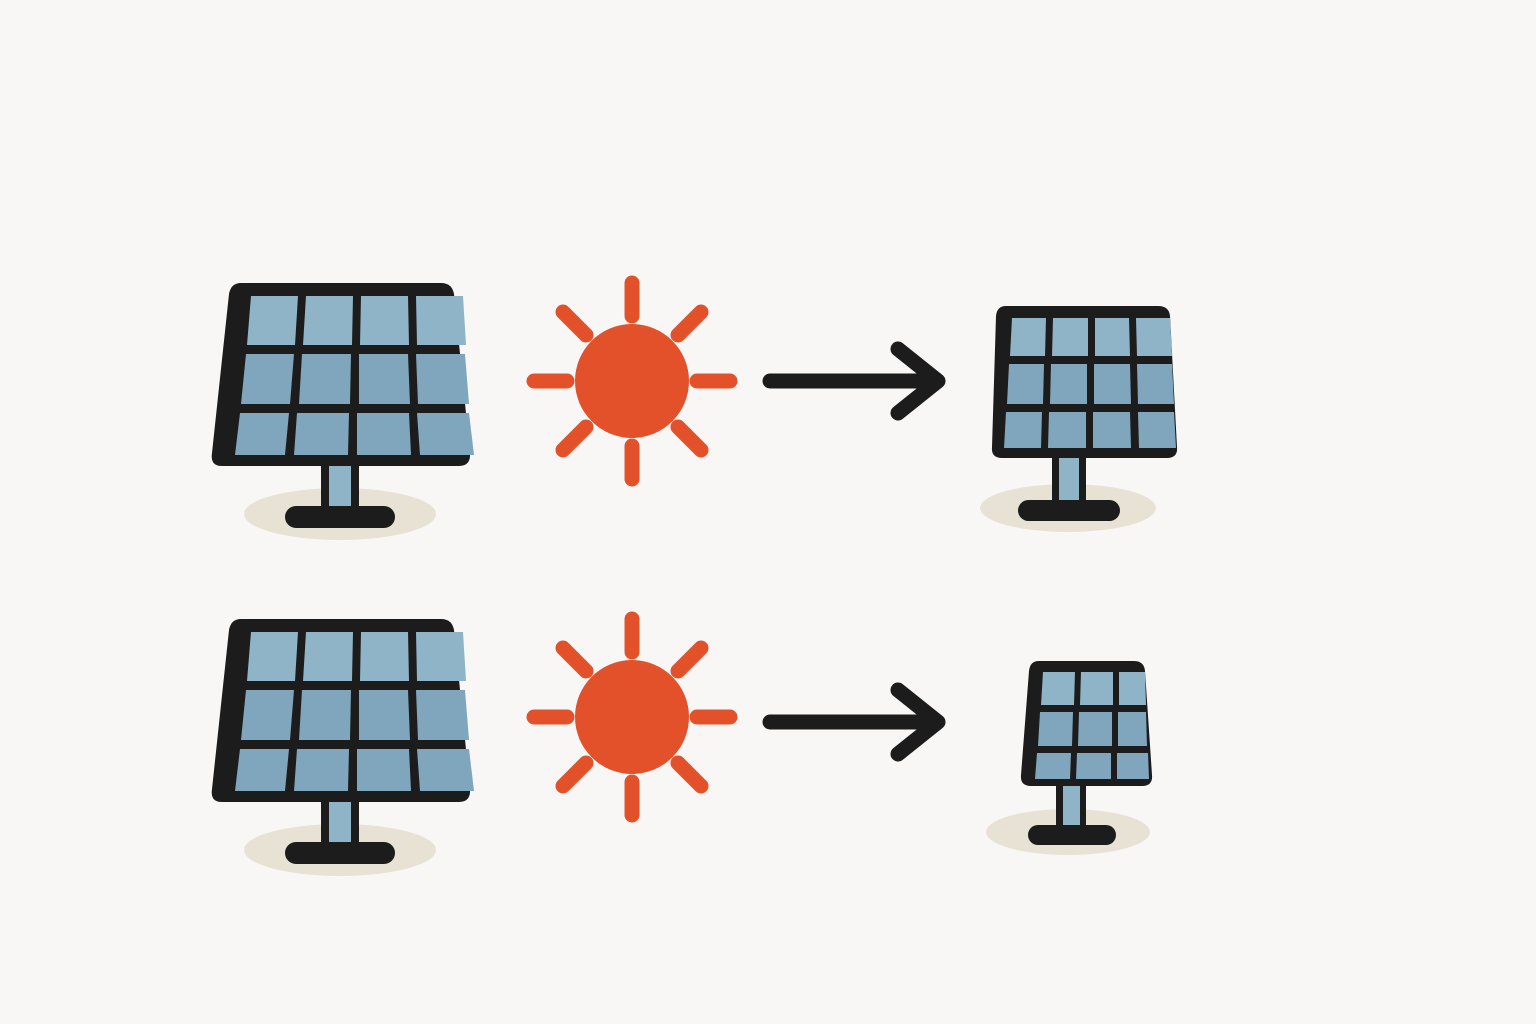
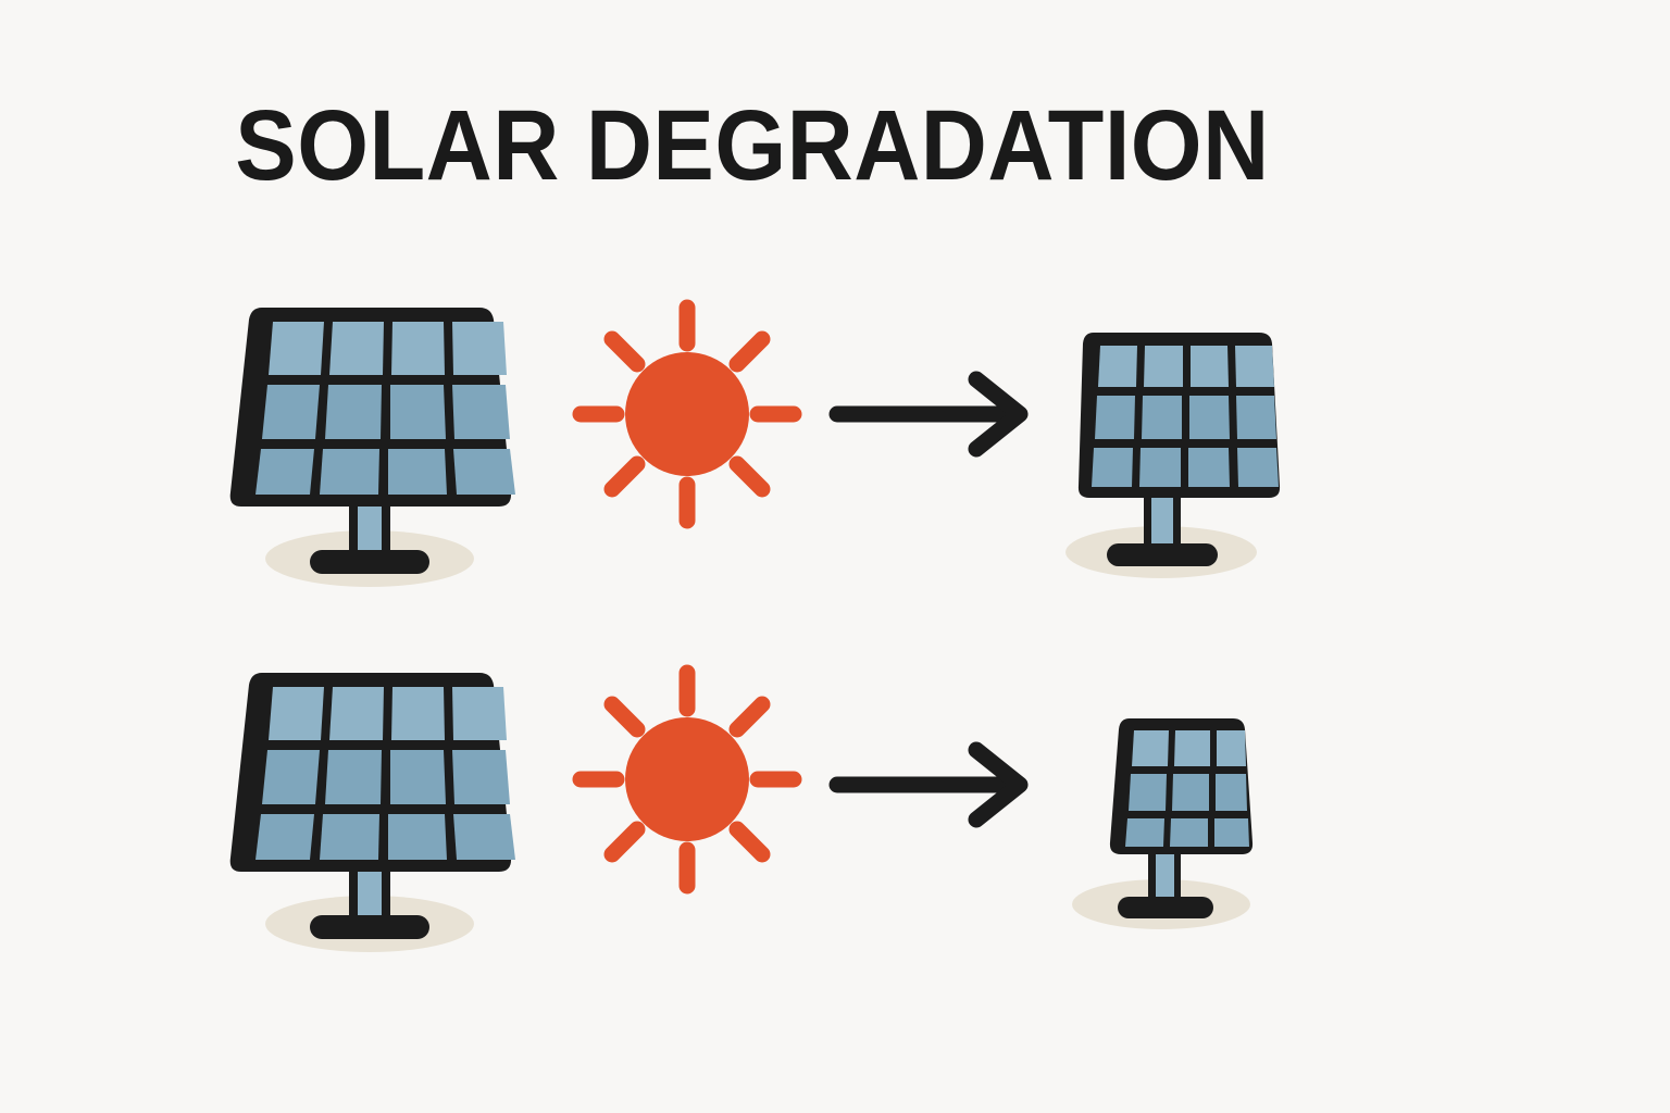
+ SOLAR DEGRADATION
